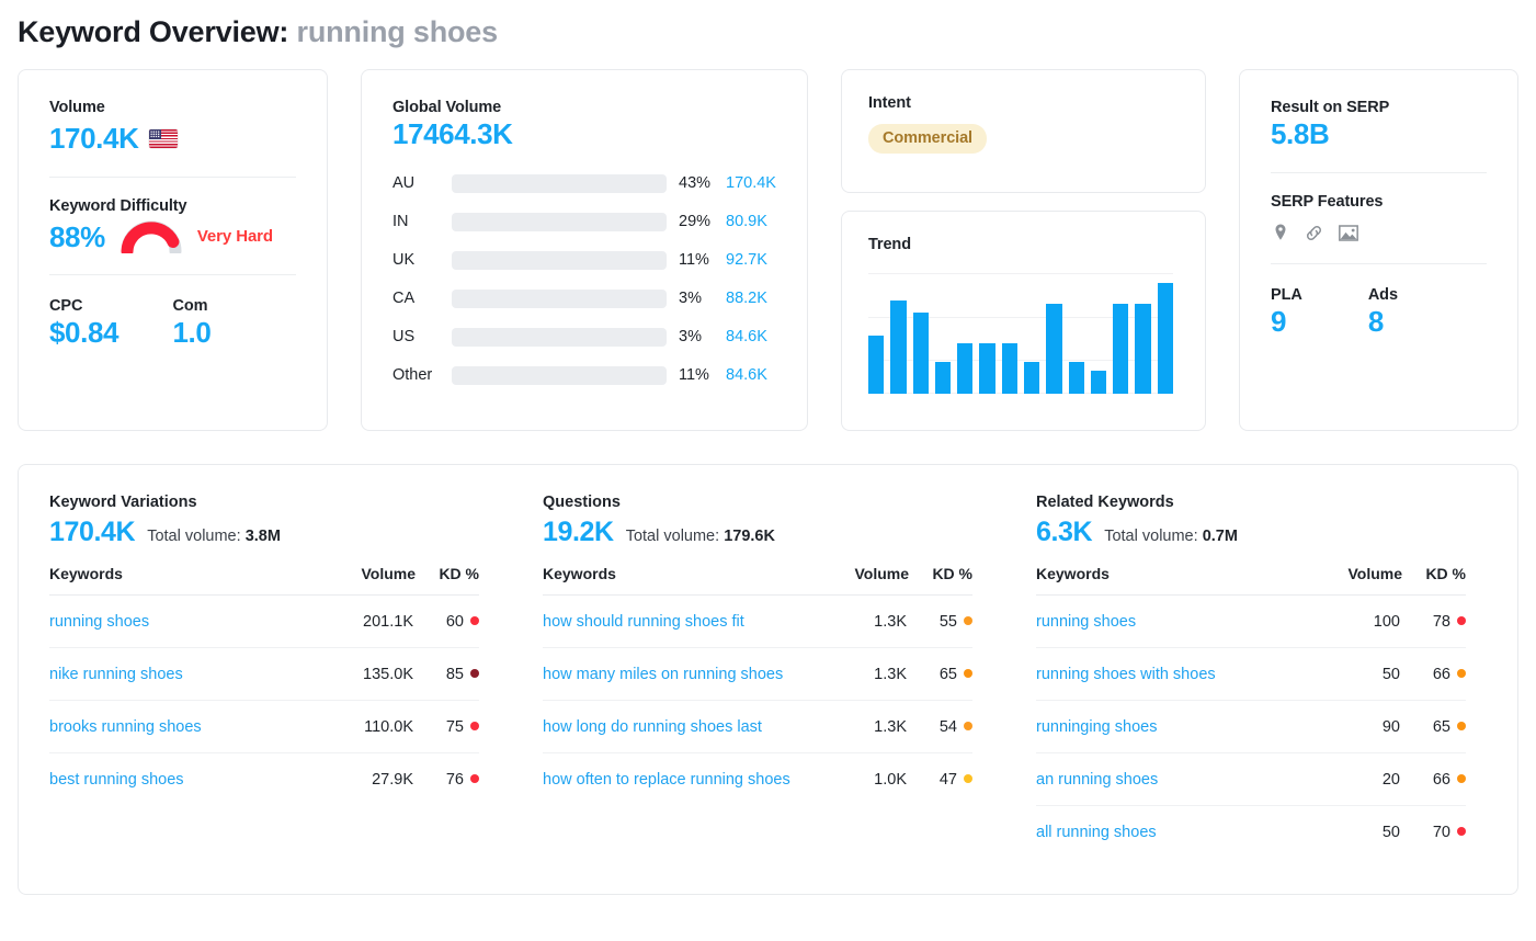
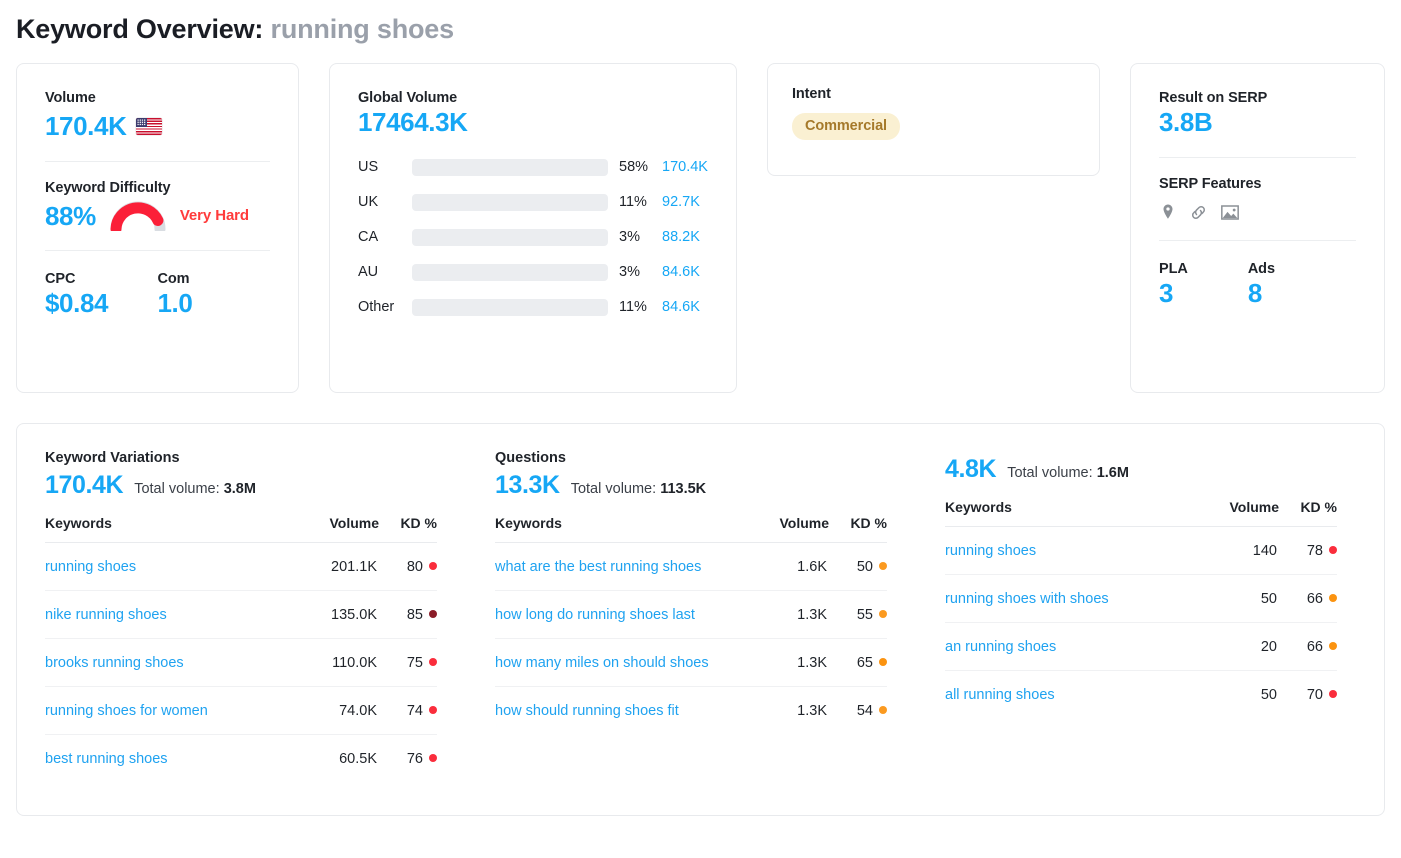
  Keyword Overview: running shoes
  Volume
  170.4K
  Keyword Difficulty
  88%
  Very Hard
  CPC
  $0.84
  Com
  1.0
  Global Volume
  17464.3K
- AU
+ US
- 43%
+ 58%
  170.4K
- IN
- 29%
- 80.9K
  UK
  11%
  92.7K
  CA
  3%
  88.2K
- US
+ AU
  3%
  84.6K
  Other
  11%
  84.6K
  Intent
  Commercial
- Trend
  Result on SERP
- 5.8B
+ 3.8B
  SERP Features
  PLA
- 9
+ 3
  Ads
  8
  Keyword Variations
  170.4K
  Total volume: 3.8M
  Keywords	Volume	KD %
- running shoes	201.1K	60
+ running shoes	201.1K	80
  nike running shoes	135.0K	85
  brooks running shoes	110.0K	75
+ running shoes for women	74.0K	74
- best running shoes	27.9K	76
+ best running shoes	60.5K	76
  Questions
- 19.2K
+ 13.3K
- Total volume: 179.6K
+ Total volume: 113.5K
  Keywords	Volume	KD %
+ what are the best running shoes	1.6K	50
- how should running shoes fit	1.3K	55
+ how long do running shoes last	1.3K	55
- how many miles on running shoes	1.3K	65
+ how many miles on should shoes	1.3K	65
- how long do running shoes last	1.3K	54
+ how should running shoes fit	1.3K	54
- how often to replace running shoes	1.0K	47
- Related Keywords
- 6.3K
+ 4.8K
- Total volume: 0.7M
+ Total volume: 1.6M
  Keywords	Volume	KD %
- running shoes	100	78
+ running shoes	140	78
  running shoes with shoes	50	66
- runninging shoes	90	65
  an running shoes	20	66
  all running shoes	50	70
